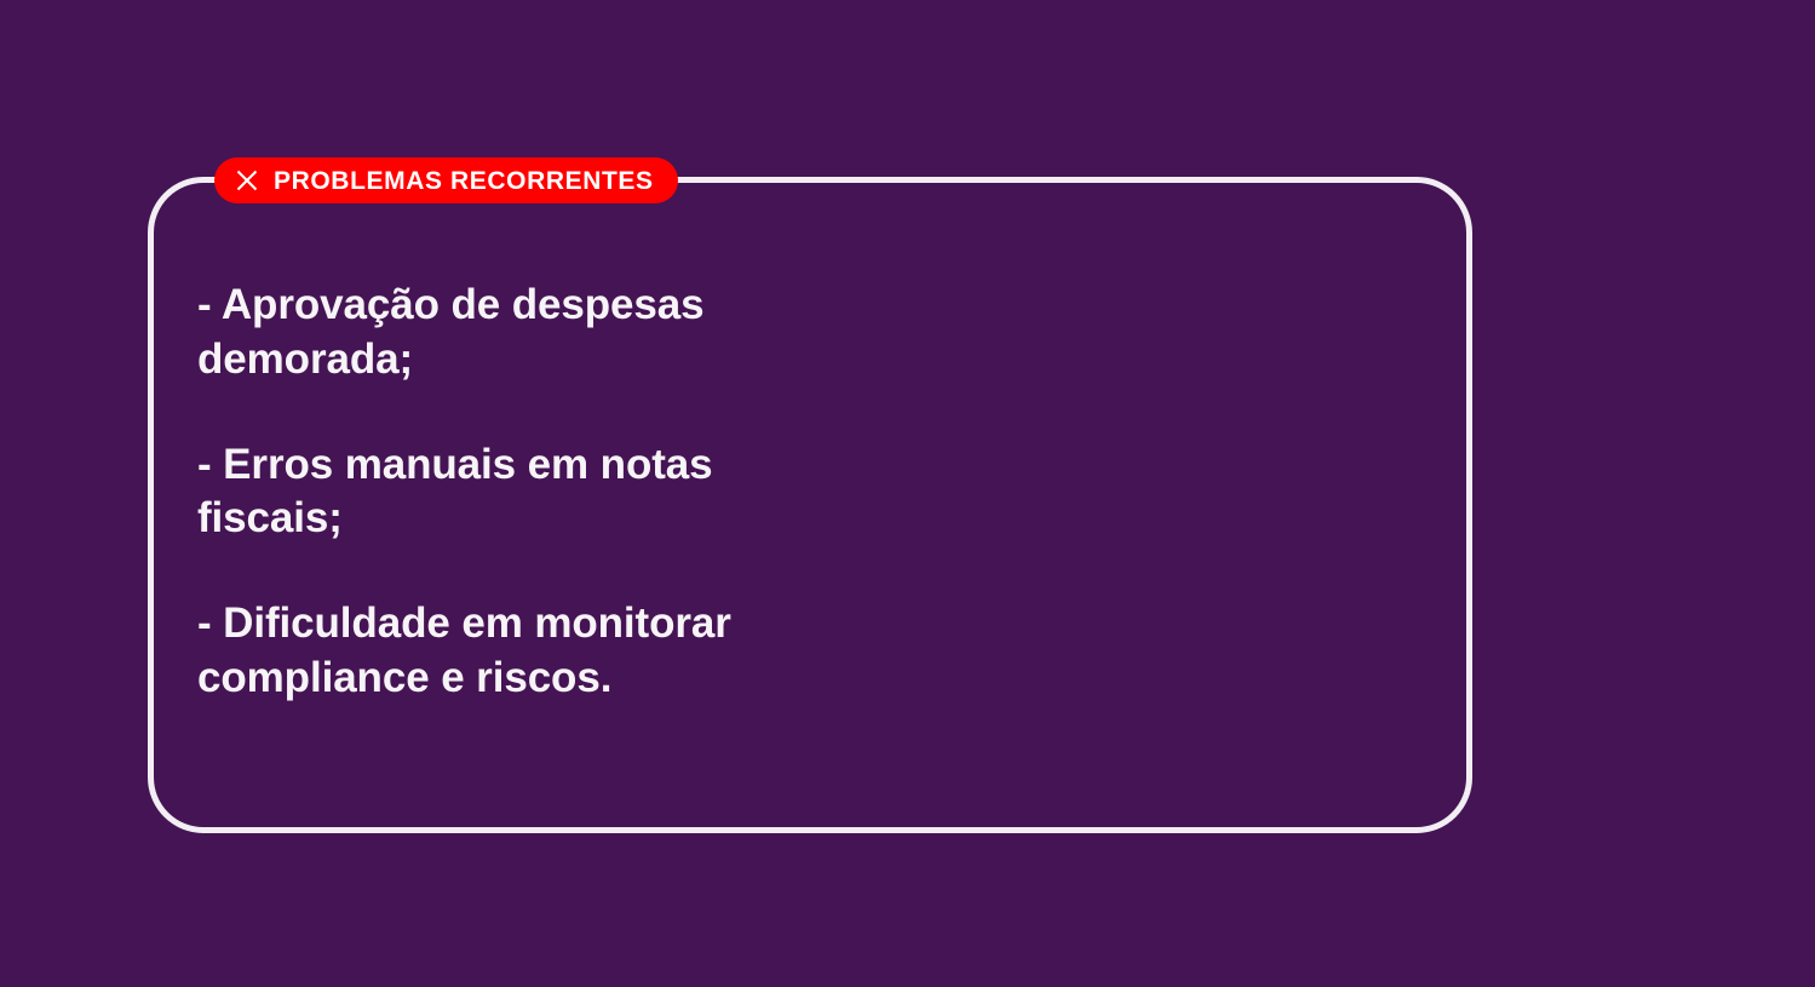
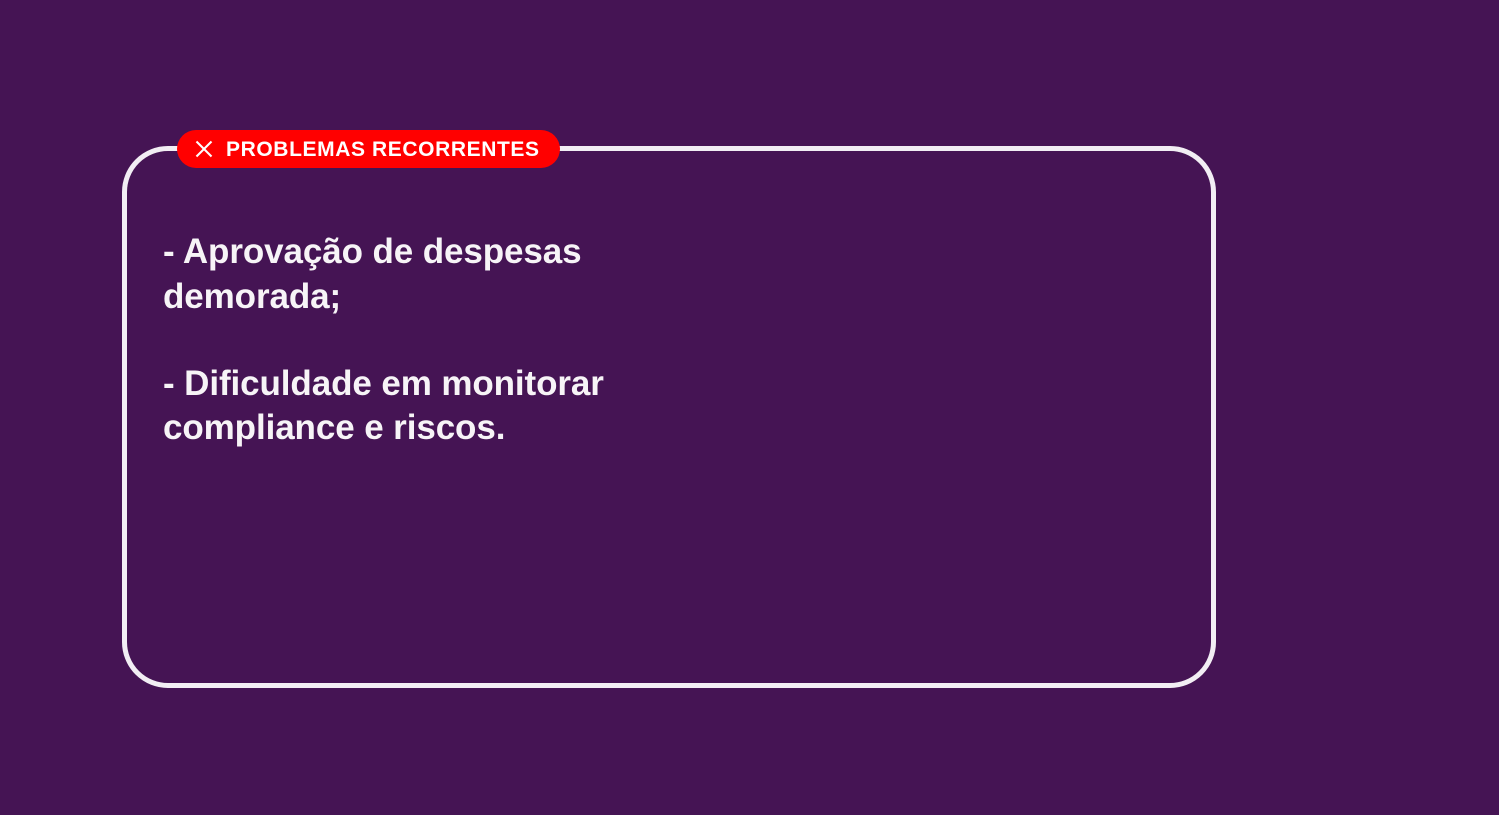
  PROBLEMAS RECORRENTES
  - Aprovação de despesas
  demorada;
- - Erros manuais em notas
- fiscais;
  - Dificuldade em monitorar
  compliance e riscos.
